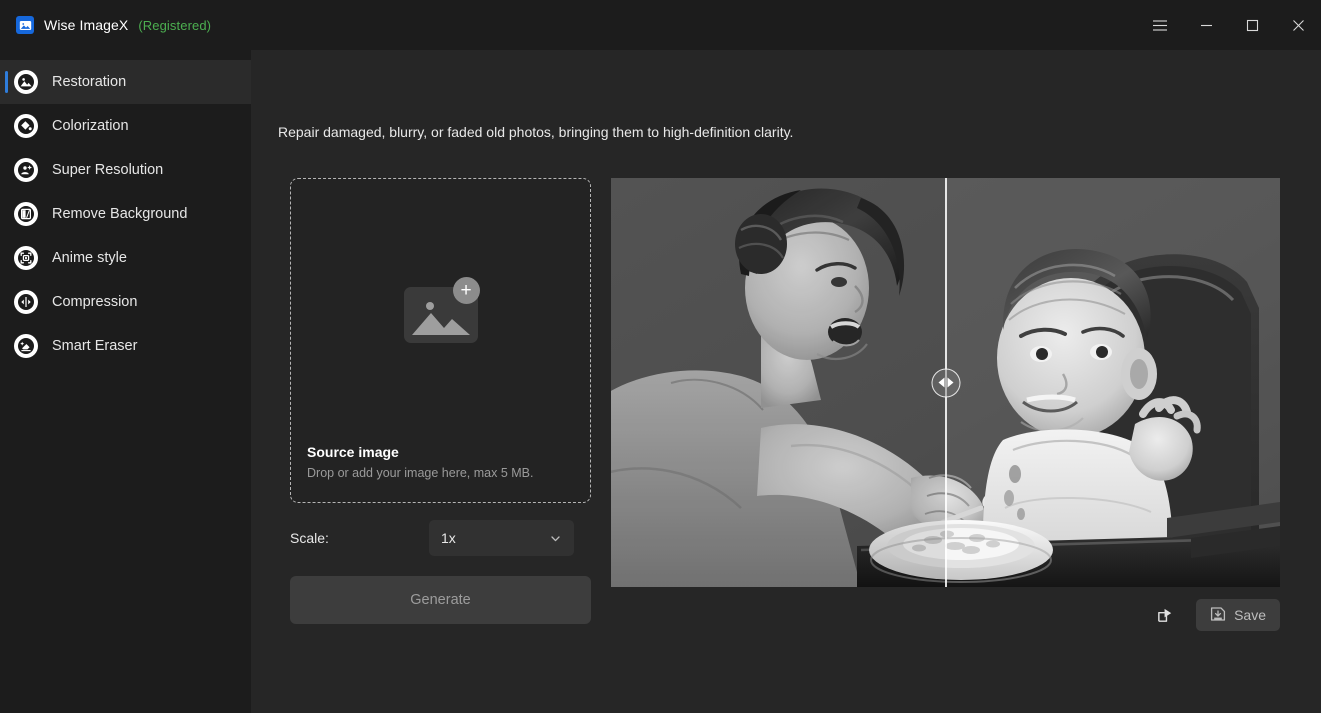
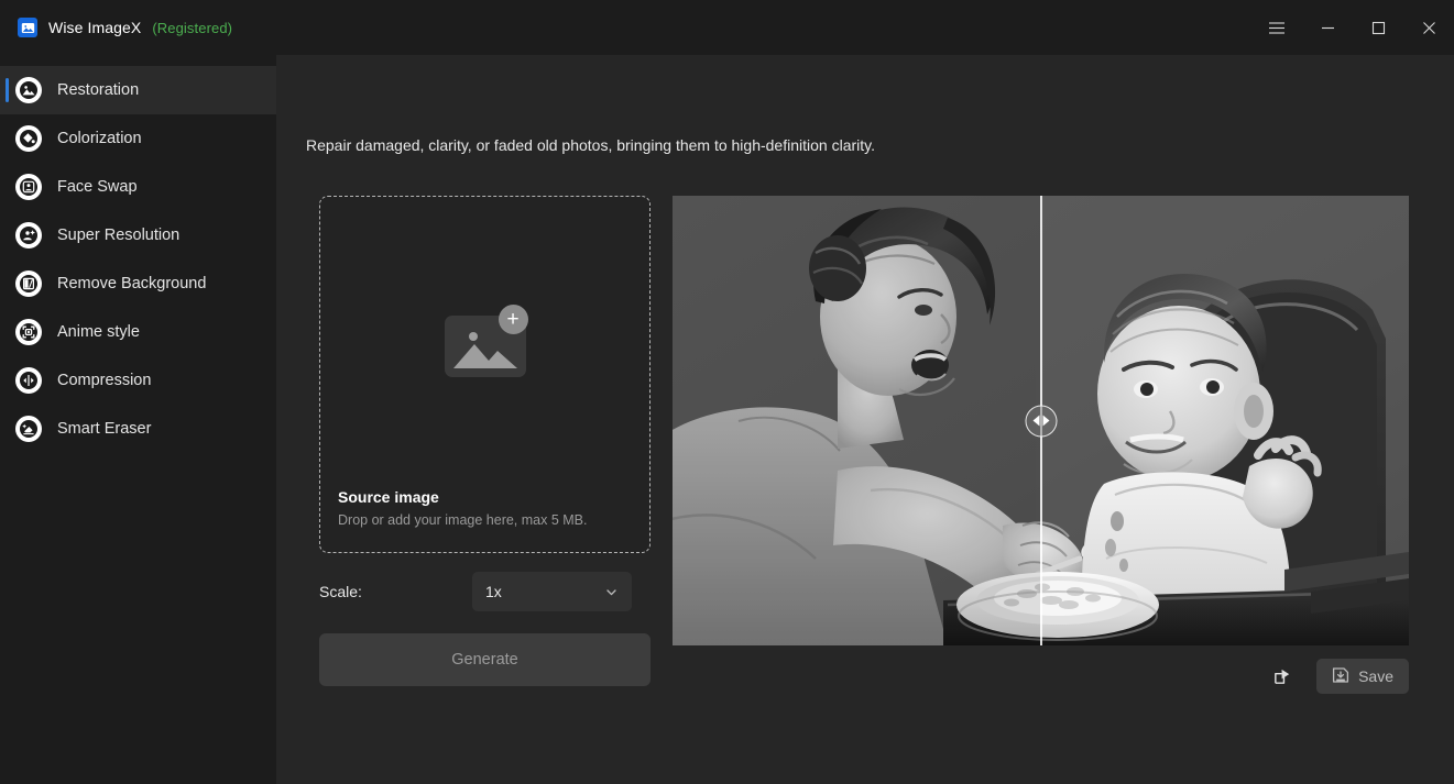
  Wise ImageX
  (Registered)
  Restoration
  Colorization
+ Face Swap
  Super Resolution
  Remove Background
  Anime style
  Compression
  Smart Eraser
- Repair damaged, blurry, or faded old photos, bringing them to high-definition clarity.
+ Repair damaged, clarity, or faded old photos, bringing them to high-definition clarity.
  +
  Source image
  Drop or add your image here, max 5 MB.
  Scale:
  1x
  Generate
  Save
